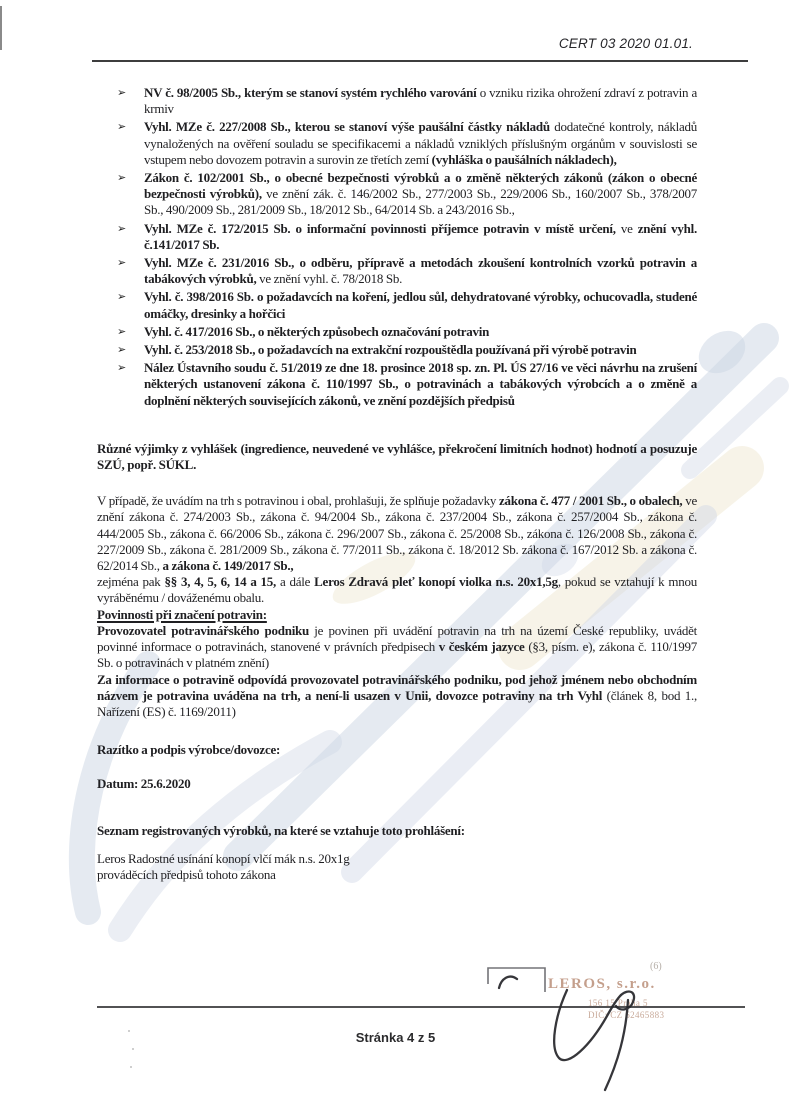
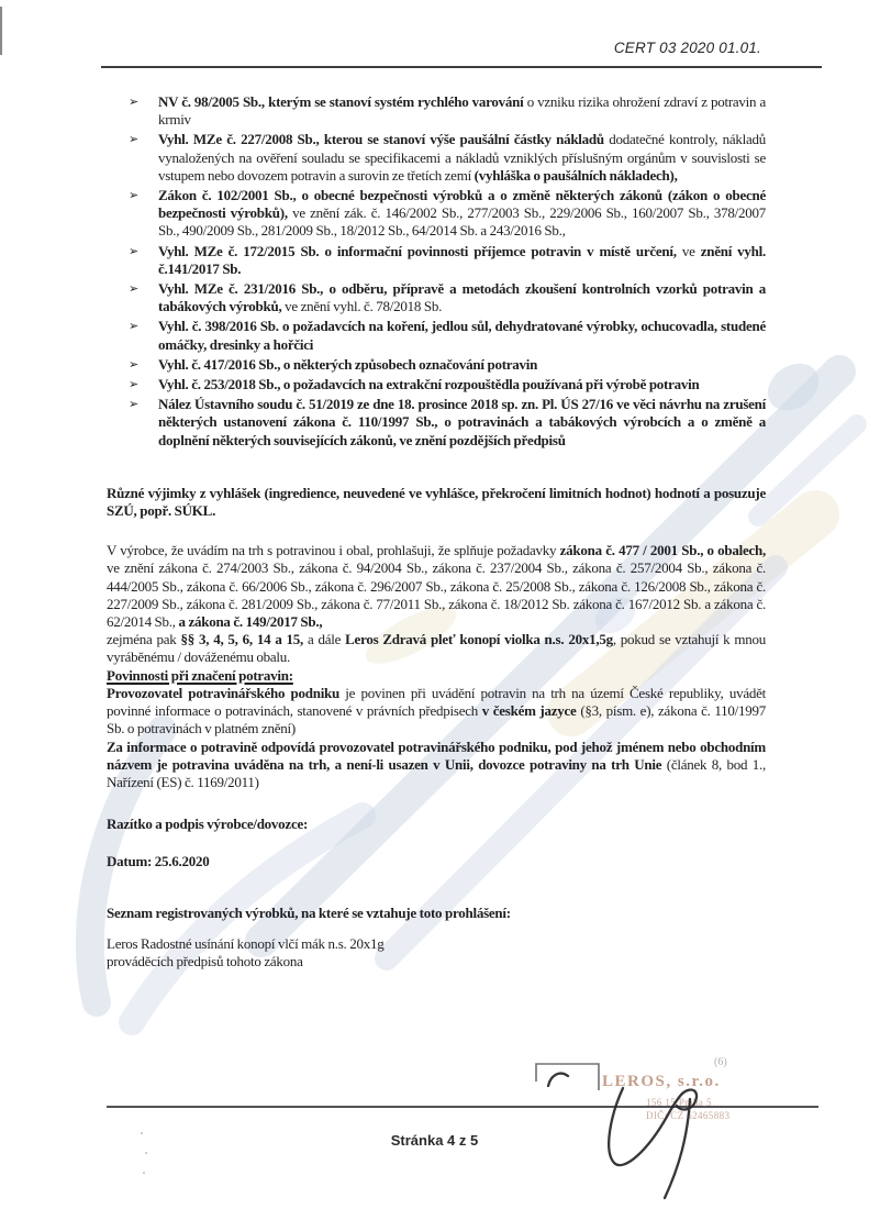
  CERT 03 2020 01.01.
  ➢
  NV č. 98/2005 Sb., kterým se stanoví systém rychlého varování o vzniku rizika ohrožení zdraví z potravin a krmiv
  ➢
  Vyhl. MZe č. 227/2008 Sb., kterou se stanoví výše paušální částky nákladů dodatečné kontroly, nákladů vynaložených na ověření souladu se specifikacemi a nákladů vzniklých příslušným orgánům v souvislosti se vstupem nebo dovozem potravin a surovin ze třetích zemí (vyhláška o paušálních nákladech),
  ➢
  Zákon č. 102/2001 Sb., o obecné bezpečnosti výrobků a o změně některých zákonů (zákon o obecné bezpečnosti výrobků), ve znění zák. č. 146/2002 Sb., 277/2003 Sb., 229/2006 Sb., 160/2007 Sb., 378/2007 Sb., 490/2009 Sb., 281/2009 Sb., 18/2012 Sb., 64/2014 Sb. a 243/2016 Sb.,
  ➢
  Vyhl. MZe č. 172/2015 Sb. o informační povinnosti příjemce potravin v místě určení, ve znění vyhl. č.141/2017 Sb.
  ➢
  Vyhl. MZe č. 231/2016 Sb., o odběru, přípravě a metodách zkoušení kontrolních vzorků potravin a tabákových výrobků, ve znění vyhl. č. 78/2018 Sb.
  ➢
  Vyhl. č. 398/2016 Sb. o požadavcích na koření, jedlou sůl, dehydratované výrobky, ochucovadla, studené omáčky, dresinky a hořčici
  ➢
  Vyhl. č. 417/2016 Sb., o některých způsobech označování potravin
  ➢
  Vyhl. č. 253/2018 Sb., o požadavcích na extrakční rozpouštědla používaná při výrobě potravin
  ➢
  Nález Ústavního soudu č. 51/2019 ze dne 18. prosince 2018 sp. zn. Pl. ÚS 27/16 ve věci návrhu na zrušení některých ustanovení zákona č. 110/1997 Sb., o potravinách a tabákových výrobcích a o změně a doplnění některých souvisejících zákonů, ve znění pozdějších předpisů
  Různé výjimky z vyhlášek (ingredience, neuvedené ve vyhlášce, překročení limitních hodnot) hodnotí a posuzuje SZÚ, popř. SÚKL.
- V případě, že uvádím na trh s potravinou i obal, prohlašuji, že splňuje požadavky zákona č. 477 / 2001 Sb., o obalech, ve znění zákona č. 274/2003 Sb., zákona č. 94/2004 Sb., zákona č. 237/2004 Sb., zákona č. 257/2004 Sb., zákona č. 444/2005 Sb., zákona č. 66/2006 Sb., zákona č. 296/2007 Sb., zákona č. 25/2008 Sb., zákona č. 126/2008 Sb., zákona č. 227/2009 Sb., zákona č. 281/2009 Sb., zákona č. 77/2011 Sb., zákona č. 18/2012 Sb. zákona č. 167/2012 Sb. a zákona č. 62/2014 Sb., a zákona č. 149/2017 Sb.,
+ V výrobce, že uvádím na trh s potravinou i obal, prohlašuji, že splňuje požadavky zákona č. 477 / 2001 Sb., o obalech, ve znění zákona č. 274/2003 Sb., zákona č. 94/2004 Sb., zákona č. 237/2004 Sb., zákona č. 257/2004 Sb., zákona č. 444/2005 Sb., zákona č. 66/2006 Sb., zákona č. 296/2007 Sb., zákona č. 25/2008 Sb., zákona č. 126/2008 Sb., zákona č. 227/2009 Sb., zákona č. 281/2009 Sb., zákona č. 77/2011 Sb., zákona č. 18/2012 Sb. zákona č. 167/2012 Sb. a zákona č. 62/2014 Sb., a zákona č. 149/2017 Sb.,
  zejména pak §§ 3, 4, 5, 6, 14 a 15, a dále Leros Zdravá pleť konopí violka n.s. 20x1,5g, pokud se vztahují k mnou vyráběnému / dováženému obalu.
  Povinnosti při značení potravin:
  Provozovatel potravinářského podniku je povinen při uvádění potravin na trh na území České republiky, uvádět povinné informace o potravinách, stanovené v právních předpisech v českém jazyce (§3, písm. e), zákona č. 110/1997 Sb. o potravinách v platném znění)
- Za informace o potravině odpovídá provozovatel potravinářského podniku, pod jehož jménem nebo obchodním názvem je potravina uváděna na trh, a není-li usazen v Unii, dovozce potraviny na trh Vyhl (článek 8, bod 1., Nařízení (ES) č. 1169/2011)
+ Za informace o potravině odpovídá provozovatel potravinářského podniku, pod jehož jménem nebo obchodním názvem je potravina uváděna na trh, a není-li usazen v Unii, dovozce potraviny na trh Unie (článek 8, bod 1., Nařízení (ES) č. 1169/2011)
  Razítko a podpis výrobce/dovozce:
  Datum: 25.6.2020
  Seznam registrovaných výrobků, na které se vztahuje toto prohlášení:
  Leros Radostné usínání konopí vlčí mák n.s. 20x1g
  prováděcích předpisů tohoto zákona
  LEROS, s.r.o.
  156 15 Pra 5
  DIČ: CZ2465883
  (6)
  Stránka 4 z 5
